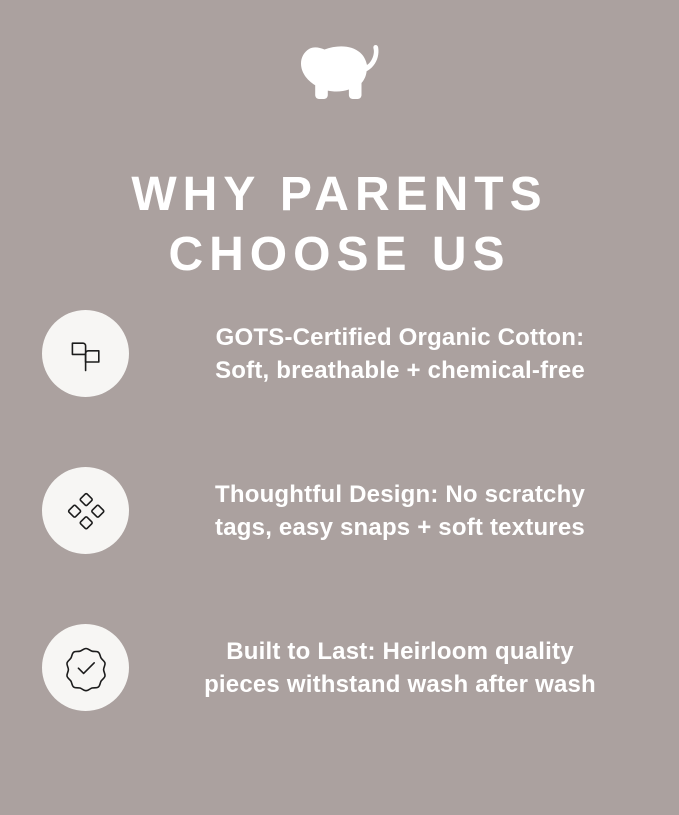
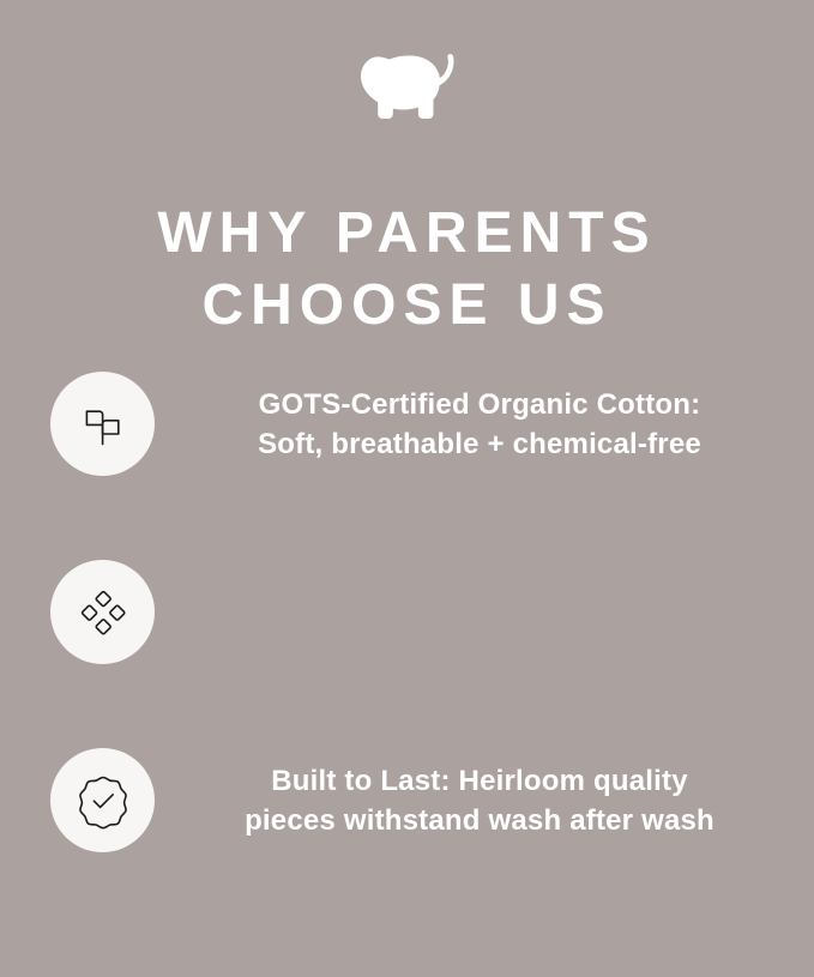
  WHY PARENTS
  CHOOSE US
  GOTS-Certified Organic Cotton:
  Soft, breathable + chemical-free
- Thoughtful Design: No scratchy
- tags, easy snaps + soft textures
  Built to Last: Heirloom quality
  pieces withstand wash after wash
